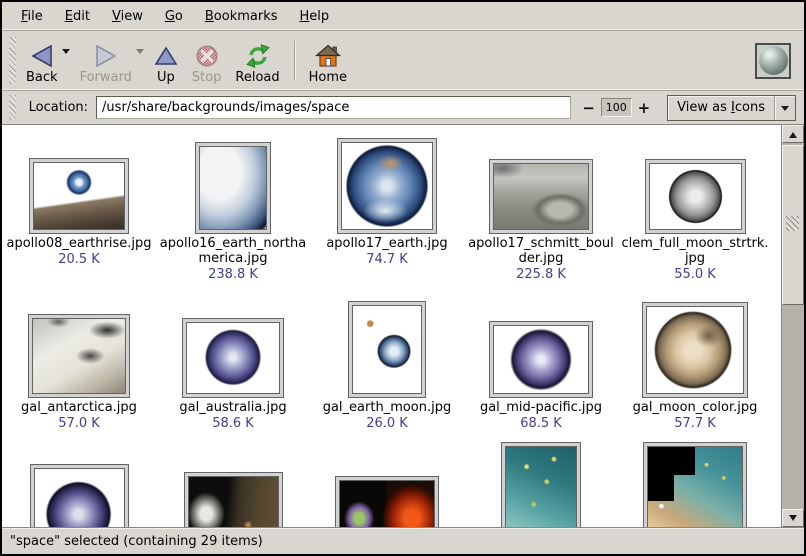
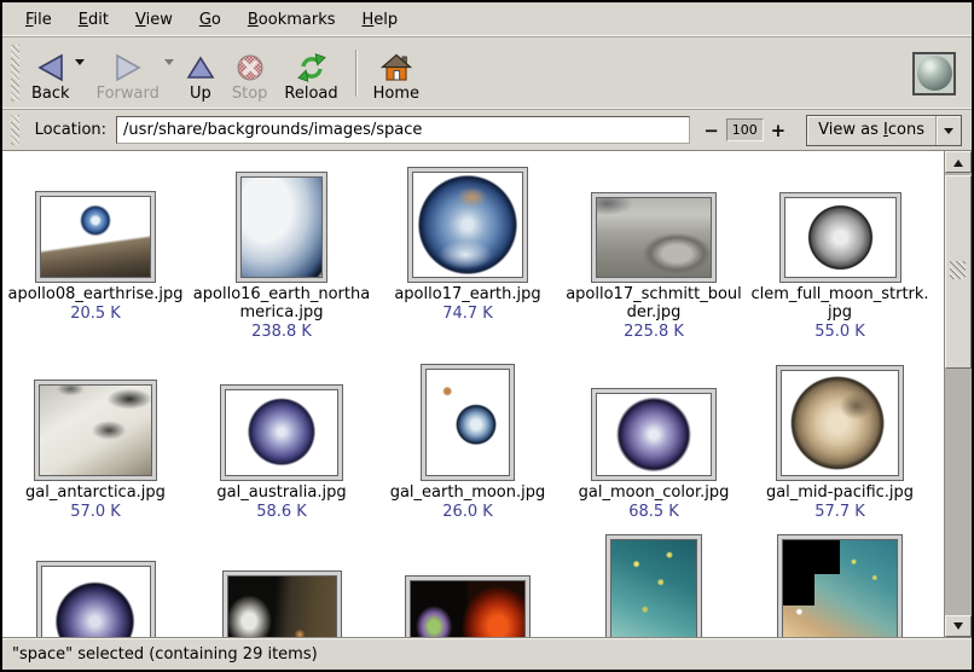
  File
  Edit
  View
  Go
  Bookmarks
  Help
  Back
  Forward
  Up
  Stop
  Reload
  Home
  Location:
  /usr/share/backgrounds/images/space
  −
  100
  +
  View as Icons
  apollo08_earthrise.jpg
  20.5 K
  apollo16_earth_northamerica.jpg
  238.8 K
  apollo17_earth.jpg
  74.7 K
  apollo17_schmitt_boulder.jpg
  225.8 K
  clem_full_moon_strtrk.jpg
  55.0 K
  gal_antarctica.jpg
  57.0 K
  gal_australia.jpg
  58.6 K
  gal_earth_moon.jpg
  26.0 K
- gal_mid-pacific.jpg
+ gal_moon_color.jpg
  68.5 K
- gal_moon_color.jpg
+ gal_mid-pacific.jpg
  57.7 K
  "space" selected (containing 29 items)
